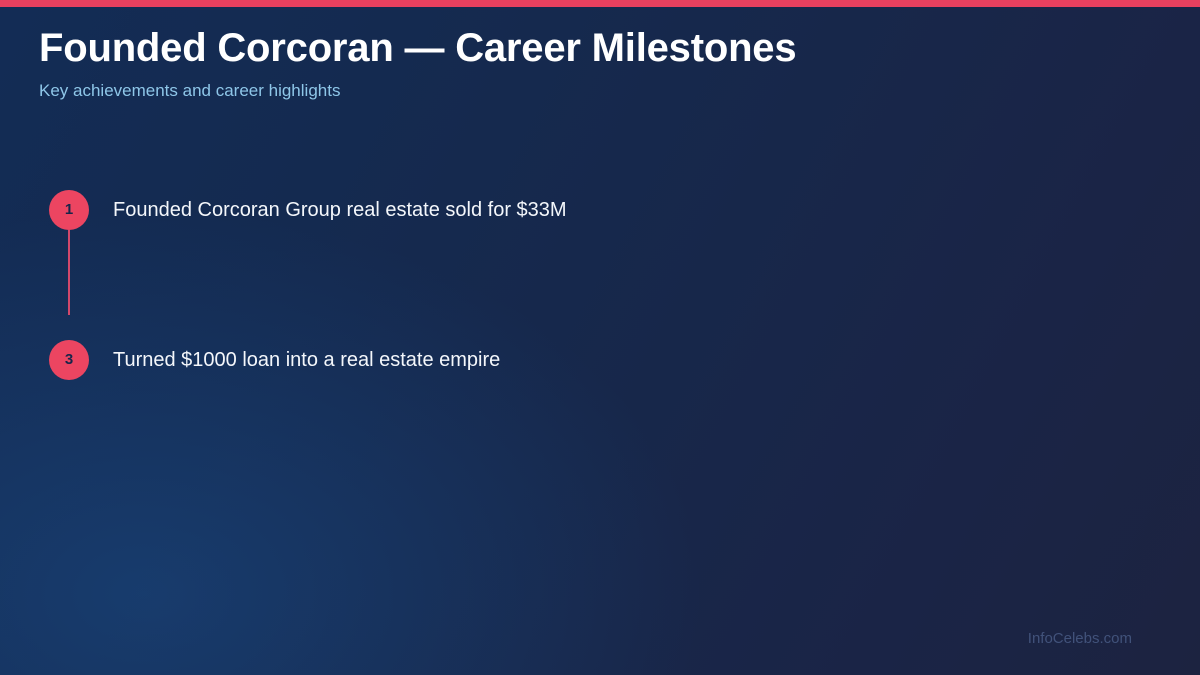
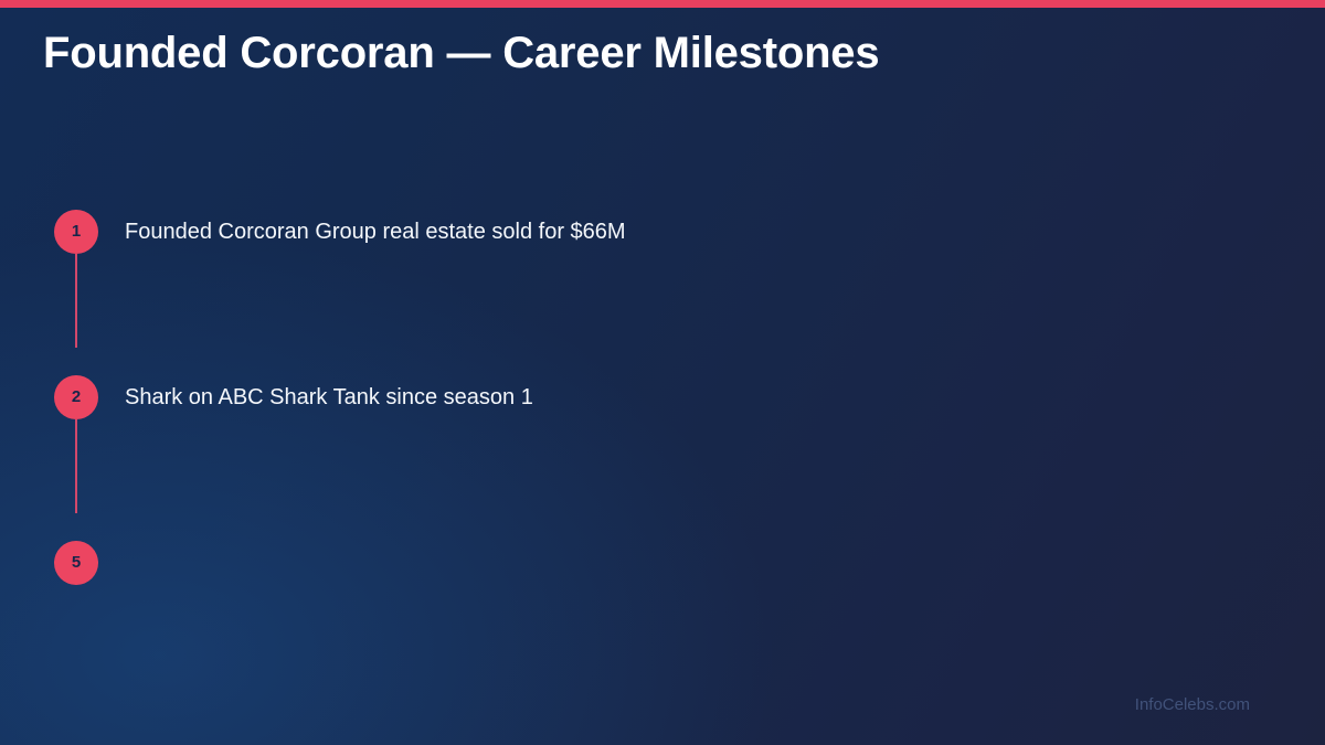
  Founded Corcoran — Career Milestones
- Key achievements and career highlights
  1
- Founded Corcoran Group real estate sold for $33M
+ Founded Corcoran Group real estate sold for $66M
+ 2
+ Shark on ABC Shark Tank since season 1
- 3
+ 5
- Turned $1000 loan into a real estate empire
  InfoCelebs.com
